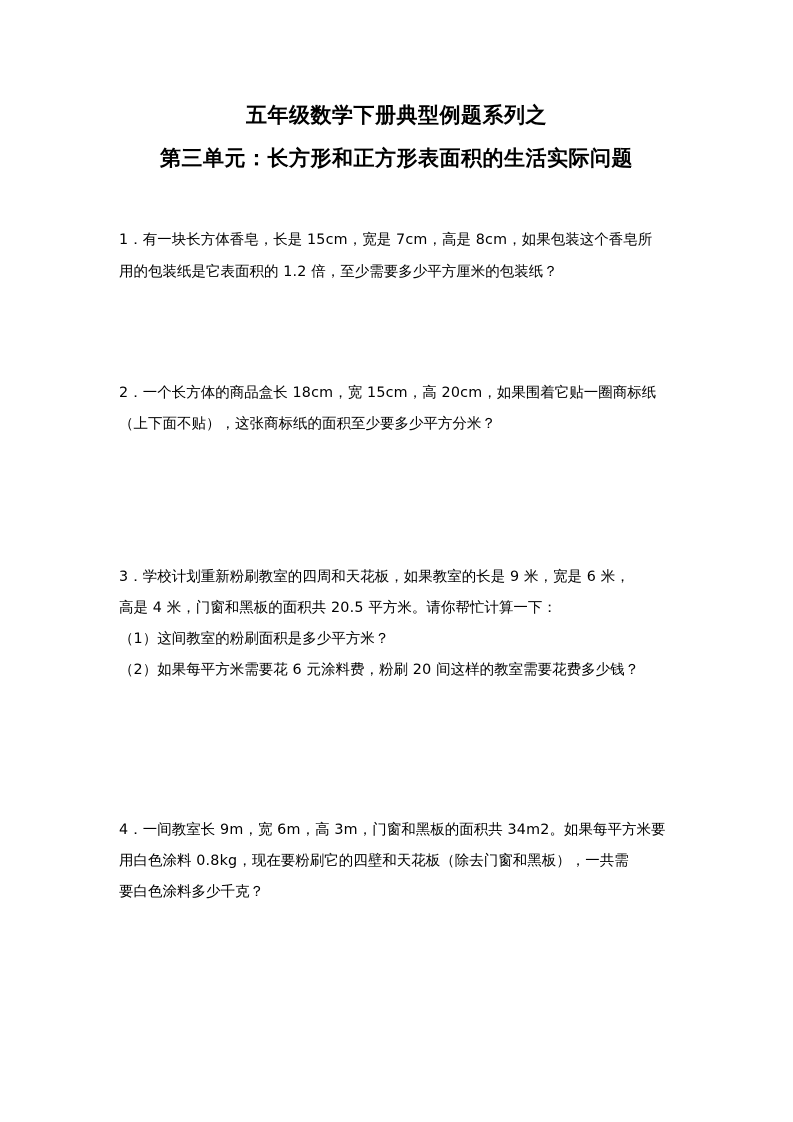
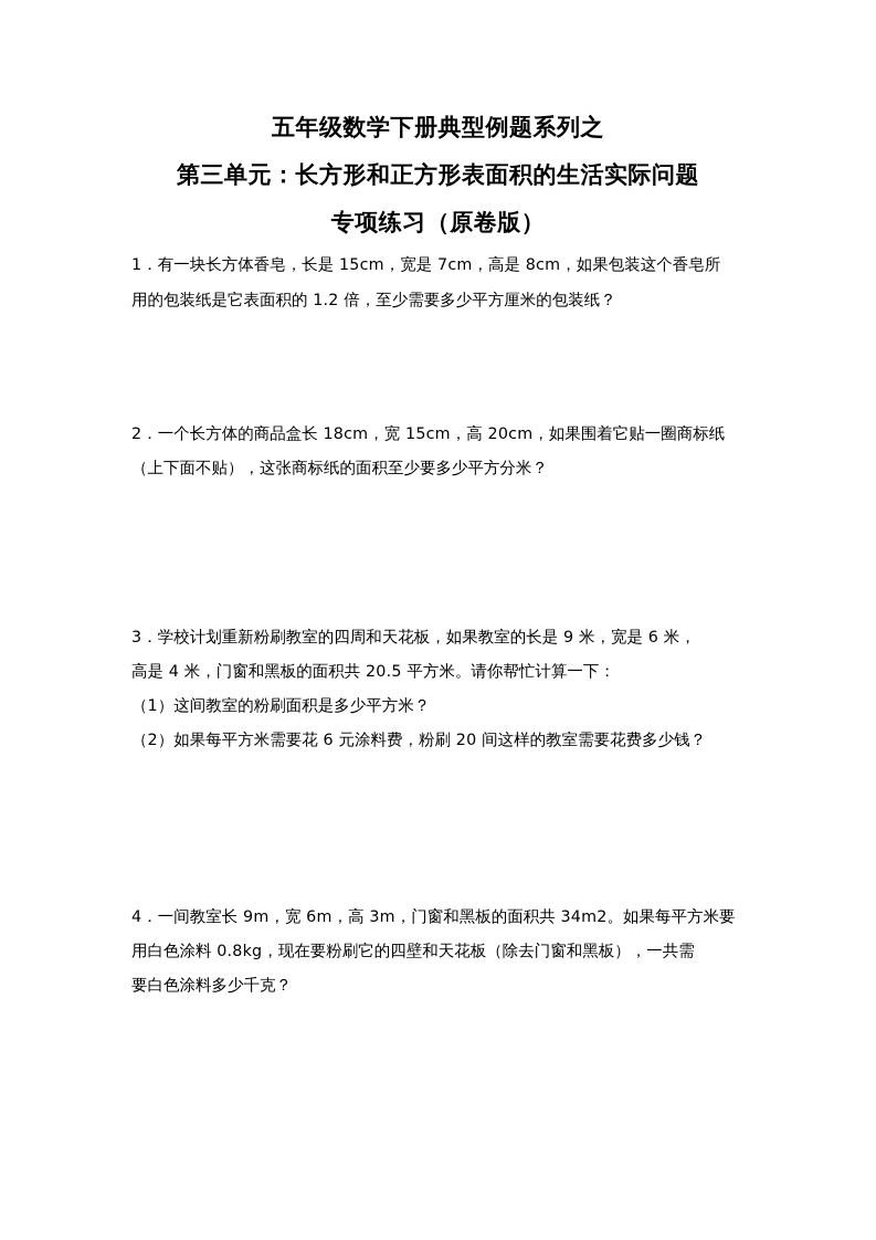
  五年级数学下册典型例题系列之
  第三单元：长方形和正方形表面积的生活实际问题
+ 专项练习（原卷版）
  1．有一块长方体香皂，长是 15cm，宽是 7cm，高是 8cm，如果包装这个香皂所
  用的包装纸是它表面积的 1.2 倍，至少需要多少平方厘米的包装纸？
  2．一个长方体的商品盒长 18cm，宽 15cm，高 20cm，如果围着它贴一圈商标纸
  （上下面不贴），这张商标纸的面积至少要多少平方分米？
  3．学校计划重新粉刷教室的四周和天花板，如果教室的长是 9 米，宽是 6 米，
  高是 4 米，门窗和黑板的面积共 20.5 平方米。请你帮忙计算一下：
  （1）这间教室的粉刷面积是多少平方米？
  （2）如果每平方米需要花 6 元涂料费，粉刷 20 间这样的教室需要花费多少钱？
  4．一间教室长 9m，宽 6m，高 3m，门窗和黑板的面积共 34m2。如果每平方米要
  用白色涂料 0.8kg，现在要粉刷它的四壁和天花板（除去门窗和黑板），一共需
  要白色涂料多少千克？
